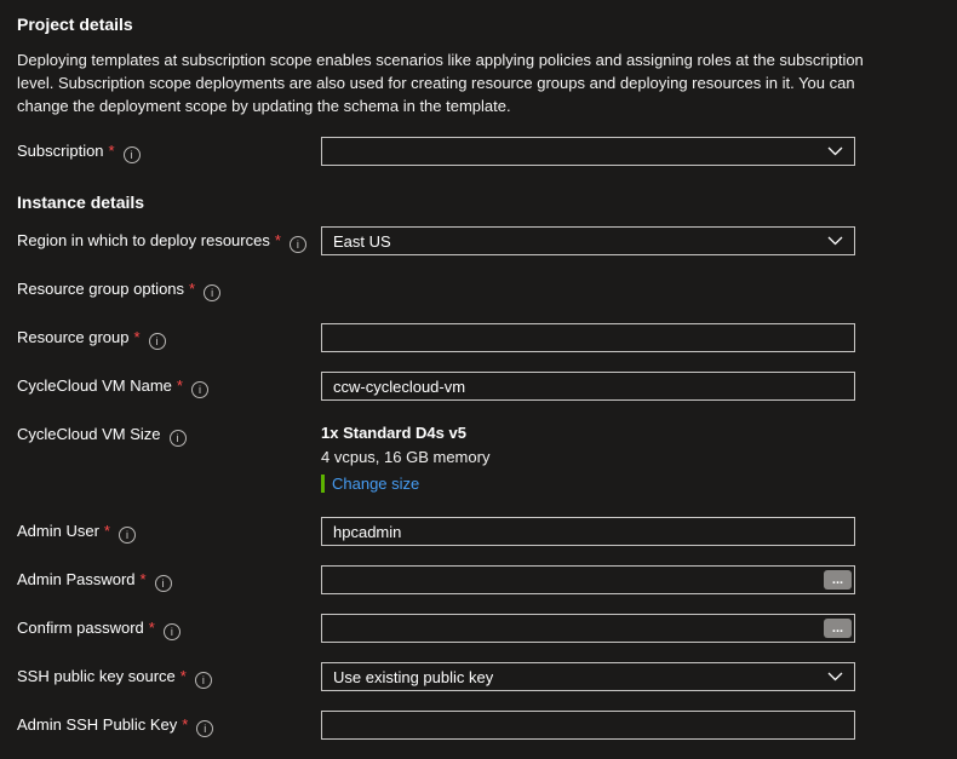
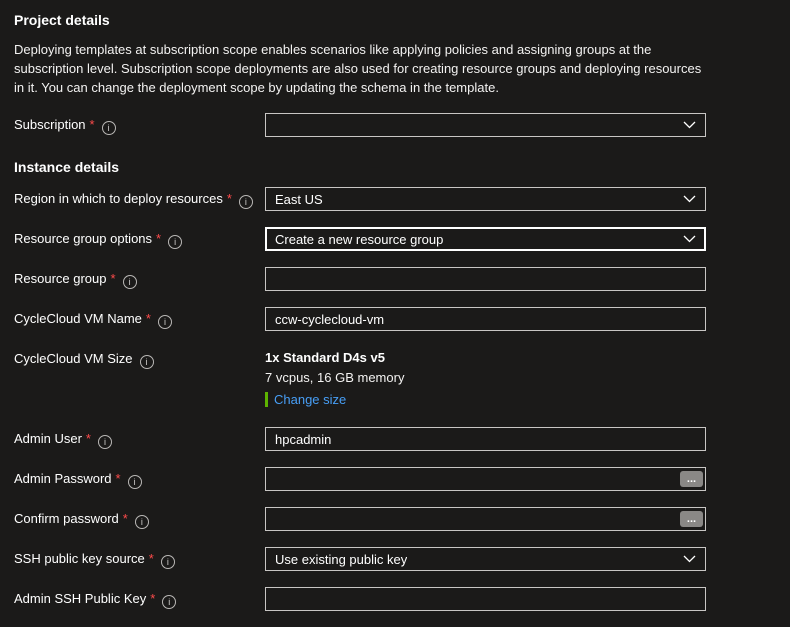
  Project details
- Deploying templates at subscription scope enables scenarios like applying policies and assigning roles at the subscription level. Subscription scope deployments are also used for creating resource groups and deploying resources in it. You can change the deployment scope by updating the schema in the template.
+ Deploying templates at subscription scope enables scenarios like applying policies and assigning groups at the subscription level. Subscription scope deployments are also used for creating resource groups and deploying resources in it. You can change the deployment scope by updating the schema in the template.
  Subscription *
  i
  Instance details
  Region in which to deploy resources *
  i
  East US
  Resource group options *
  i
+ Create a new resource group
  Resource group *
  i
  CycleCloud VM Name *
  i
  ccw-cyclecloud-vm
  CycleCloud VM Size
  i
  1x Standard D4s v5
- 4 vcpus, 16 GB memory
+ 7 vcpus, 16 GB memory
  Change size
  Admin User *
  i
  hpcadmin
  Admin Password *
  i
  ...
  Confirm password *
  i
  ...
  SSH public key source *
  i
  Use existing public key
  Admin SSH Public Key *
  i
